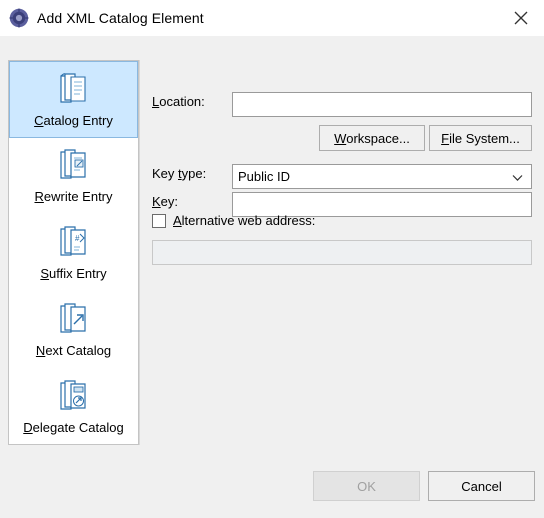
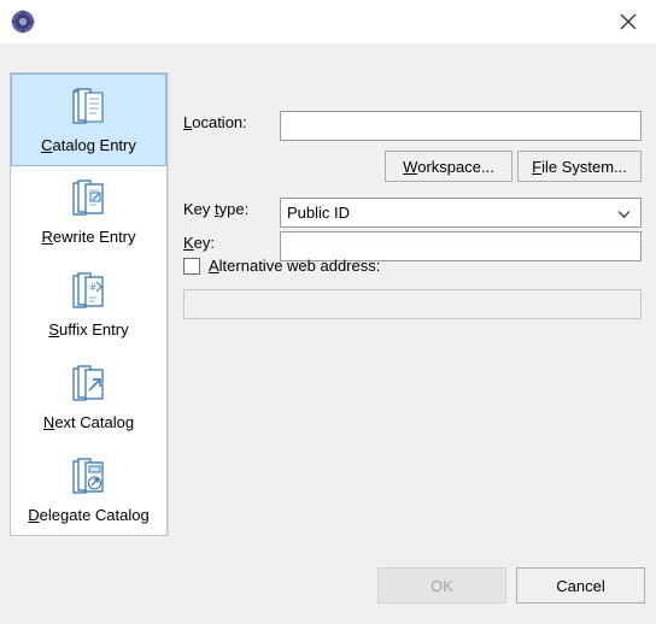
- Add XML Catalog Element
  Catalog Entry
  Rewrite Entry
  #
  Suffix Entry
  Next Catalog
  Delegate Catalog
  Location:
  Workspace...
  File System...
  Key type:
  Public ID
  Key:
  Alternative web address:
  OK
  Cancel
